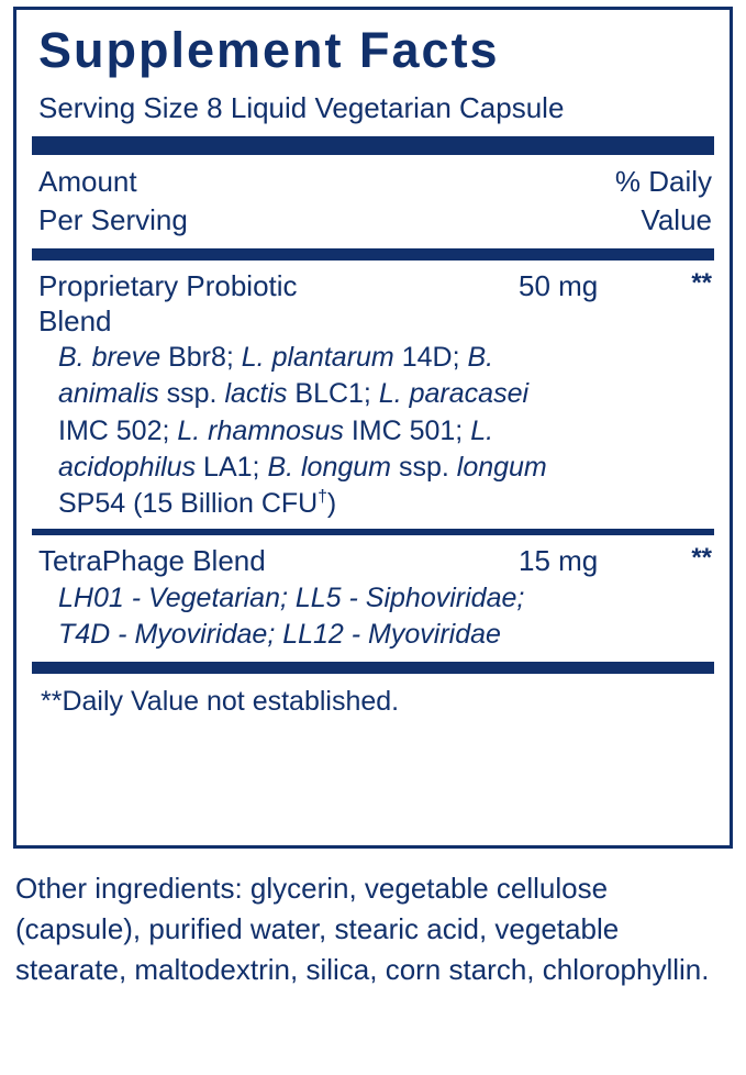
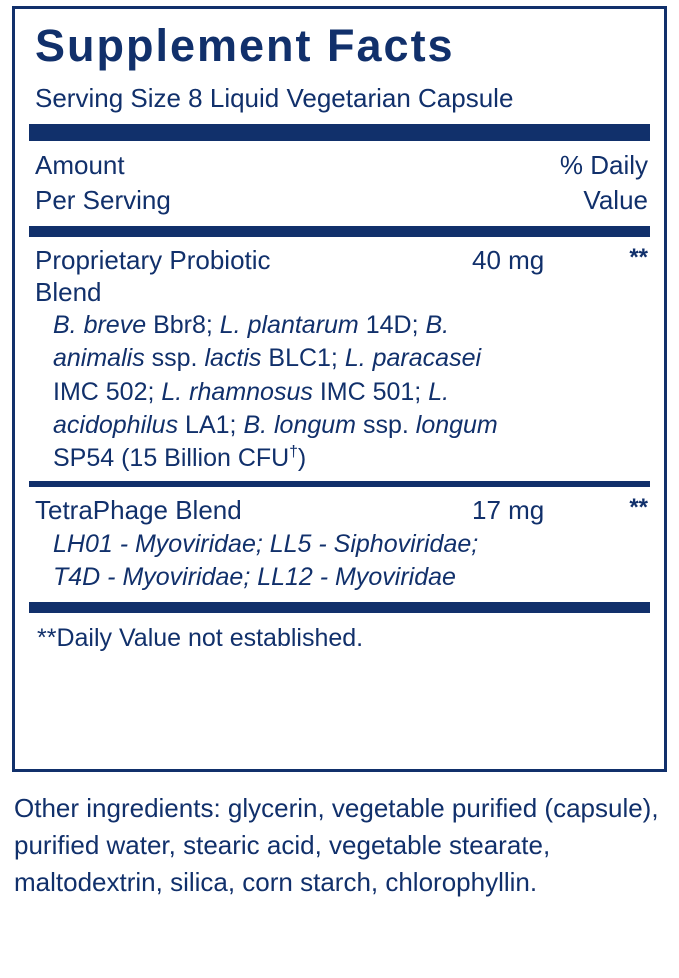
  Supplement Facts
  Serving Size 8 Liquid Vegetarian Capsule
  Amount
  Per Serving
  % Daily
  Value
  Proprietary Probiotic
- 50 mg
+ 40 mg
  **
  Blend
  B. breve Bbr8; L. plantarum 14D; B.
  animalis ssp. lactis BLC1; L. paracasei
  IMC 502; L. rhamnosus IMC 501; L.
  acidophilus LA1; B. longum ssp. longum
  SP54 (15 Billion CFU†)
  TetraPhage Blend
- 15 mg
+ 17 mg
  **
- LH01 - Vegetarian; LL5 - Siphoviridae;
+ LH01 - Myoviridae; LL5 - Siphoviridae;
  T4D - Myoviridae; LL12 - Myoviridae
  **Daily Value not established.
- Other ingredients: glycerin, vegetable cellulose (capsule), purified water, stearic acid, vegetable stearate, maltodextrin, silica, corn starch, chlorophyllin.
+ Other ingredients: glycerin, vegetable purified (capsule), purified water, stearic acid, vegetable stearate, maltodextrin, silica, corn starch, chlorophyllin.
